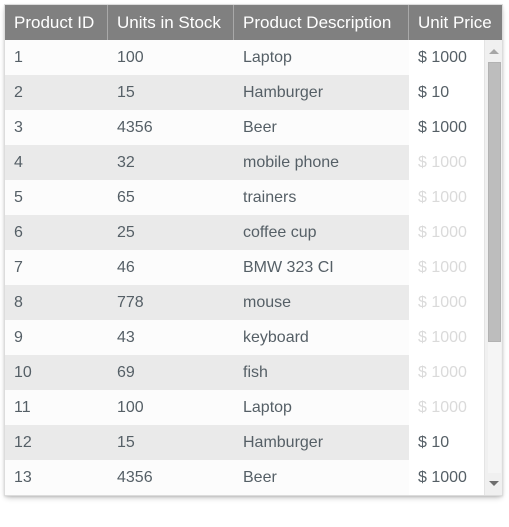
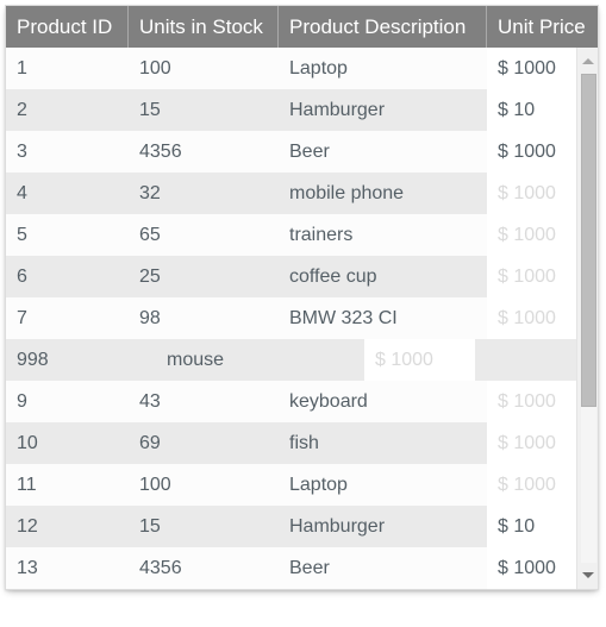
  Product ID
  Units in Stock
  Product Description
  Unit Price
  1
  100
  Laptop
  $ 1000
  2
  15
  Hamburger
  $ 10
  3
  4356
  Beer
  $ 1000
  4
  32
  mobile phone
  $ 1000
  5
  65
  trainers
  $ 1000
  6
  25
  coffee cup
  $ 1000
  7
- 46
+ 98
  BMW 323 CI
  $ 1000
- 8
- 778
+ 998
  mouse
  $ 1000
  9
  43
  keyboard
  $ 1000
  10
  69
  fish
  $ 1000
  11
  100
  Laptop
  $ 1000
  12
  15
  Hamburger
  $ 10
  13
  4356
  Beer
  $ 1000
